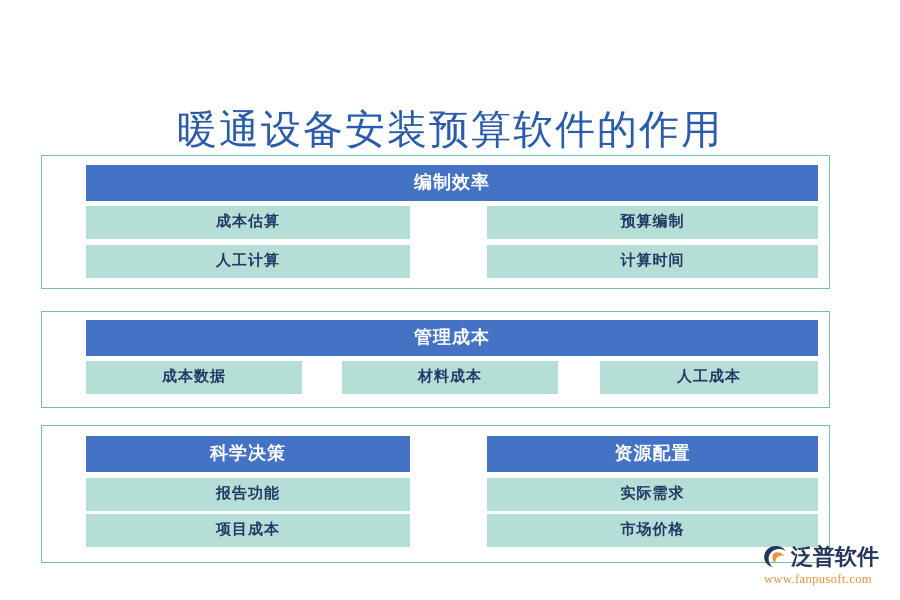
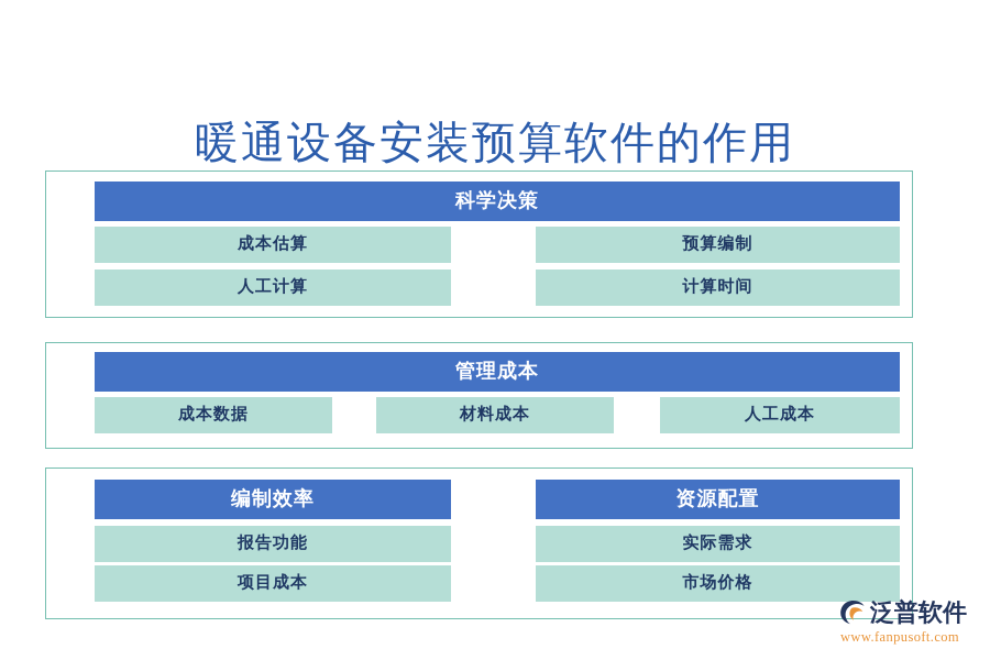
  暖通设备安装预算软件的作用
- 编制效率
+ 科学决策
  成本估算
  预算编制
  人工计算
  计算时间
  管理成本
  成本数据
  材料成本
  人工成本
- 科学决策
+ 编制效率
  资源配置
  报告功能
  项目成本
  实际需求
  市场价格
  泛普软件
  www.fanpusoft.com
